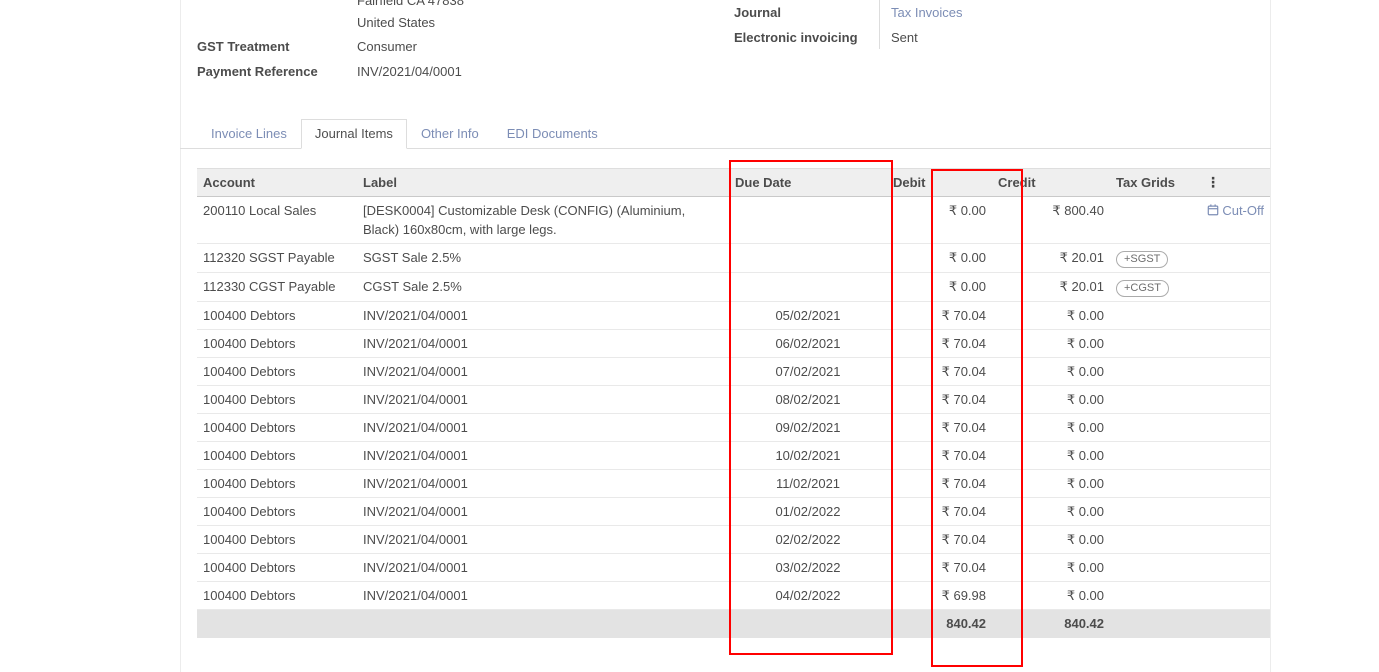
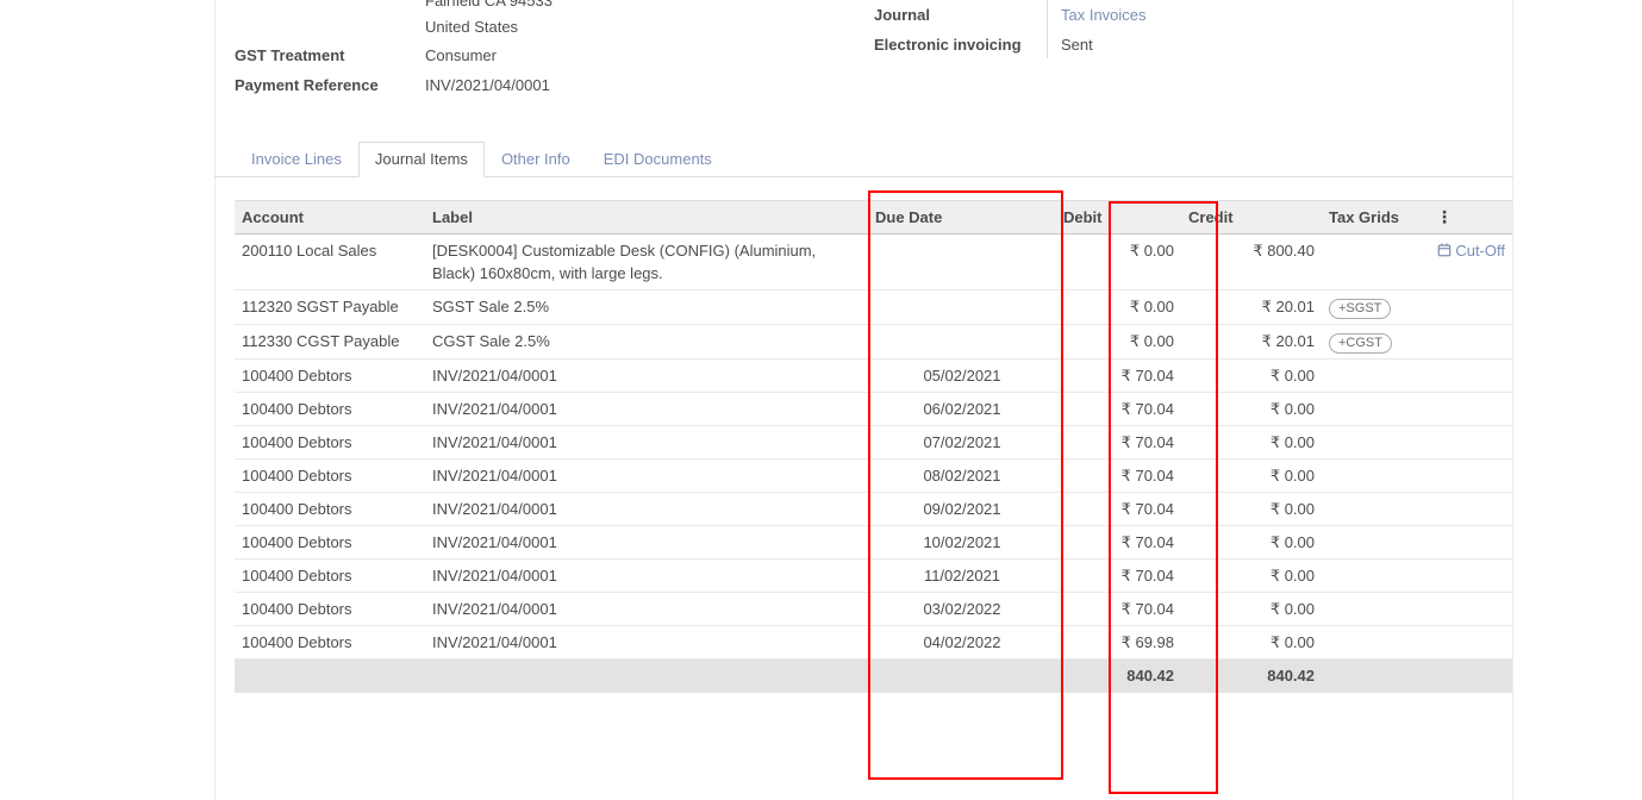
- Fairfield CA 47838
+ Fairfield CA 94533
  United States
  GST Treatment
  Consumer
  Payment Reference
  INV/2021/04/0001
  Journal
  Tax Invoices
  Electronic invoicing
  Sent
  Invoice Lines
  Journal Items
  Other Info
  EDI Documents
  Account	Label	Due Date	Debit	Credit	Tax Grids	⋮
  200110 Local Sales	[DESK0004] Customizable Desk (CONFIG) (Aluminium, Black) 160x80cm, with large legs.		₹ 0.00	₹ 800.40		Cut-Off
  112320 SGST Payable	SGST Sale 2.5%		₹ 0.00	₹ 20.01	+SGST
  112330 CGST Payable	CGST Sale 2.5%		₹ 0.00	₹ 20.01	+CGST
  100400 Debtors	INV/2021/04/0001	05/02/2021	₹ 70.04	₹ 0.00
  100400 Debtors	INV/2021/04/0001	06/02/2021	₹ 70.04	₹ 0.00
  100400 Debtors	INV/2021/04/0001	07/02/2021	₹ 70.04	₹ 0.00
  100400 Debtors	INV/2021/04/0001	08/02/2021	₹ 70.04	₹ 0.00
  100400 Debtors	INV/2021/04/0001	09/02/2021	₹ 70.04	₹ 0.00
  100400 Debtors	INV/2021/04/0001	10/02/2021	₹ 70.04	₹ 0.00
  100400 Debtors	INV/2021/04/0001	11/02/2021	₹ 70.04	₹ 0.00
- 100400 Debtors	INV/2021/04/0001	01/02/2022	₹ 70.04	₹ 0.00
- 100400 Debtors	INV/2021/04/0001	02/02/2022	₹ 70.04	₹ 0.00
  100400 Debtors	INV/2021/04/0001	03/02/2022	₹ 70.04	₹ 0.00
  100400 Debtors	INV/2021/04/0001	04/02/2022	₹ 69.98	₹ 0.00
  			840.42	840.42
